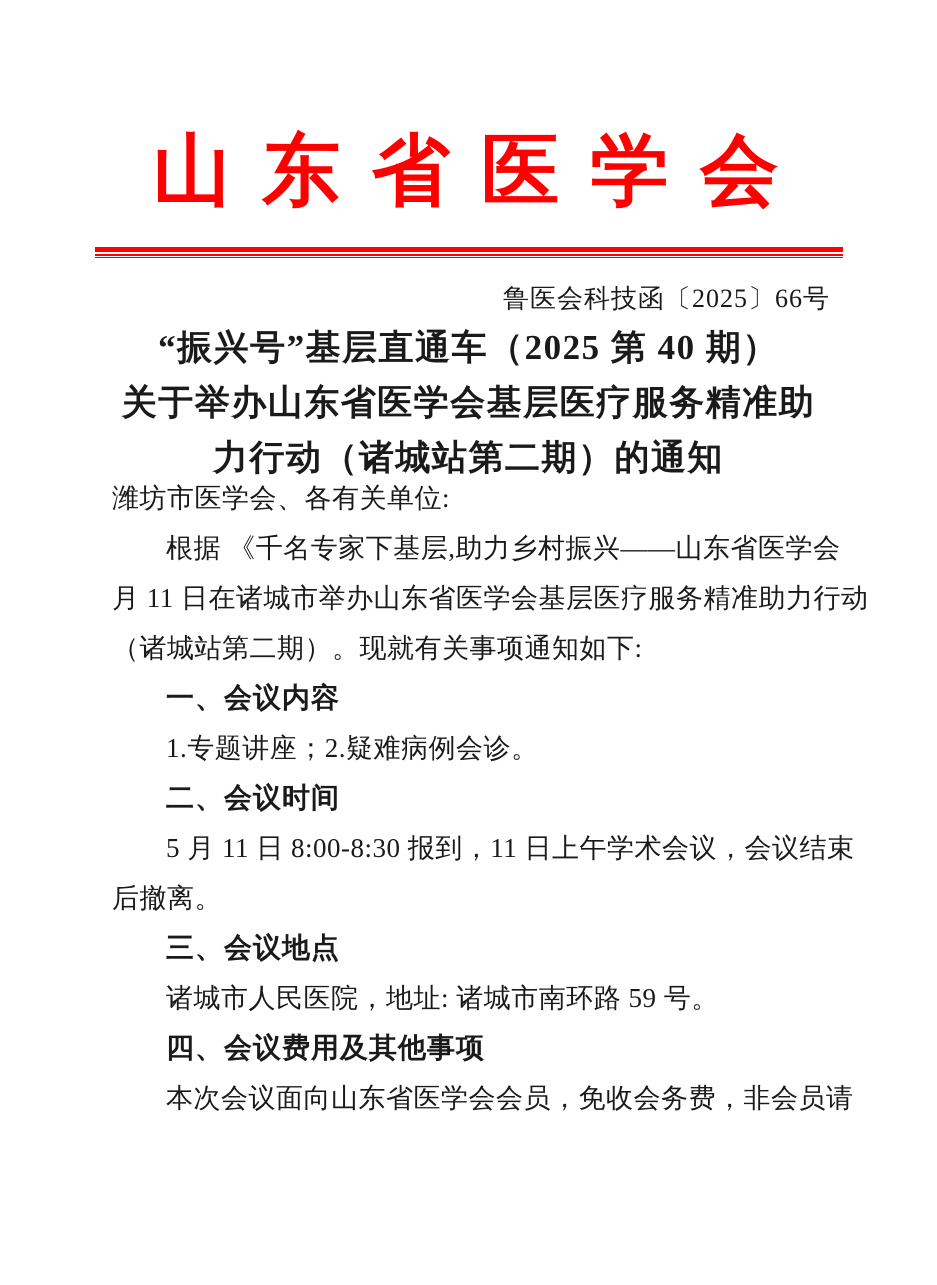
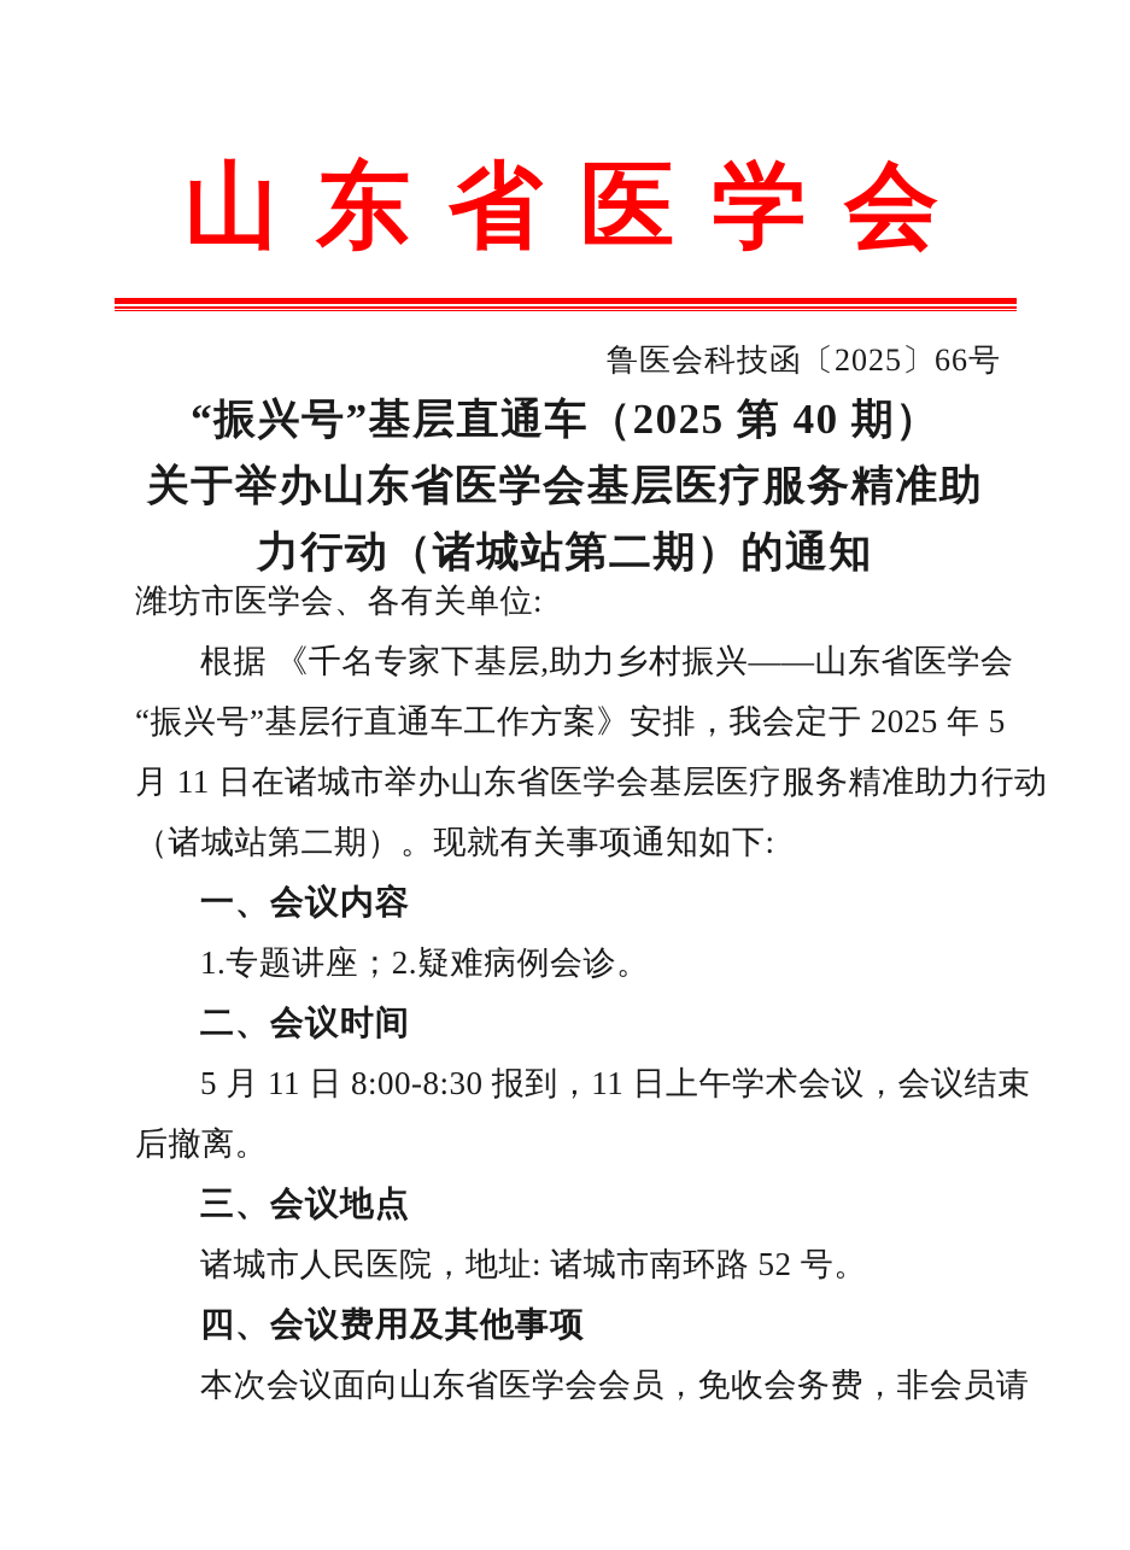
  山 东 省 医 学 会
  鲁医会科技函〔2025〕66号
  “振兴号”基层直通车（2025 第 40 期）
  关于举办山东省医学会基层医疗服务精准助
  力行动（诸城站第二期）的通知
  潍坊市医学会、各有关单位:
  根据 《千名专家下基层,助力乡村振兴——山东省医学会
+ “振兴号”基层行直通车工作方案》安排，我会定于 2025 年 5
  月 11 日在诸城市举办山东省医学会基层医疗服务精准助力行动
  （诸城站第二期）。现就有关事项通知如下:
  一、会议内容
  1.专题讲座；2.疑难病例会诊。
  二、会议时间
  5 月 11 日 8:00-8:30 报到，11 日上午学术会议，会议结束
  后撤离。
  三、会议地点
- 诸城市人民医院，地址: 诸城市南环路 59 号。
+ 诸城市人民医院，地址: 诸城市南环路 52 号。
  四、会议费用及其他事项
  本次会议面向山东省医学会会员，免收会务费，非会员请
